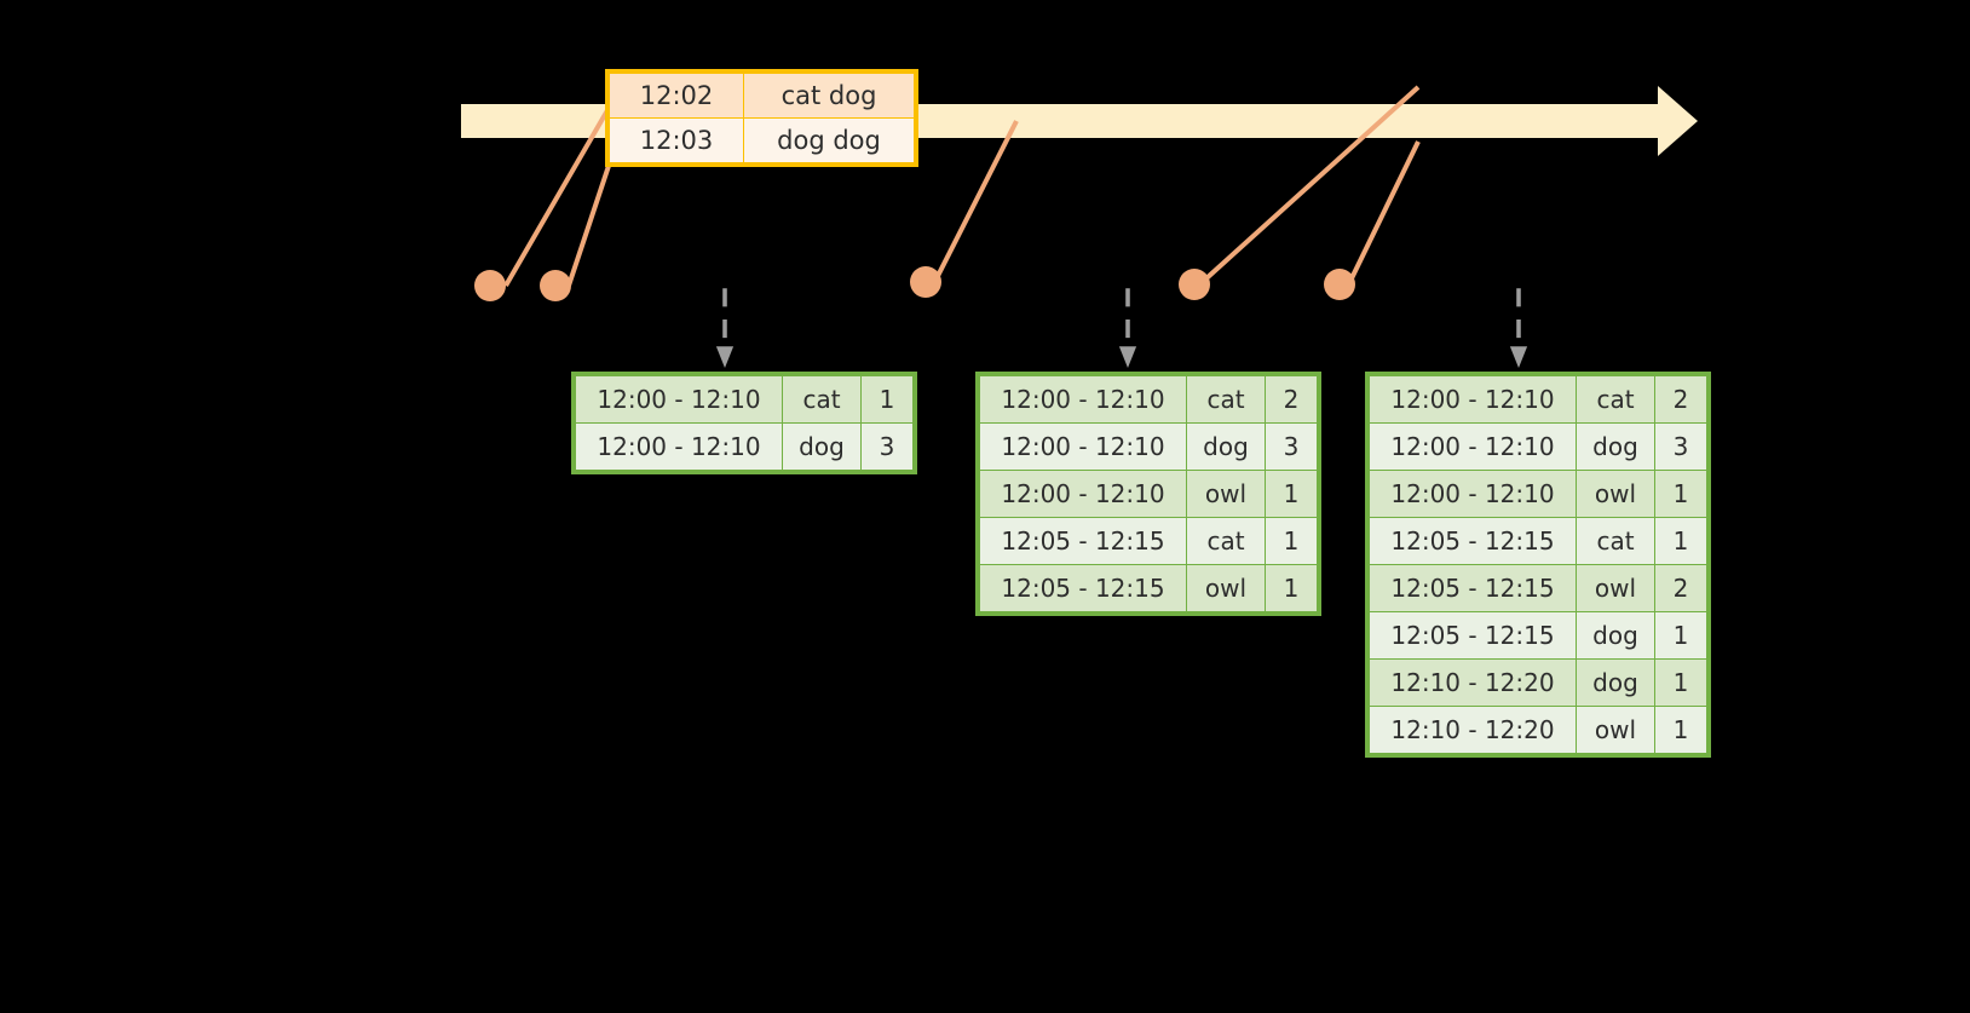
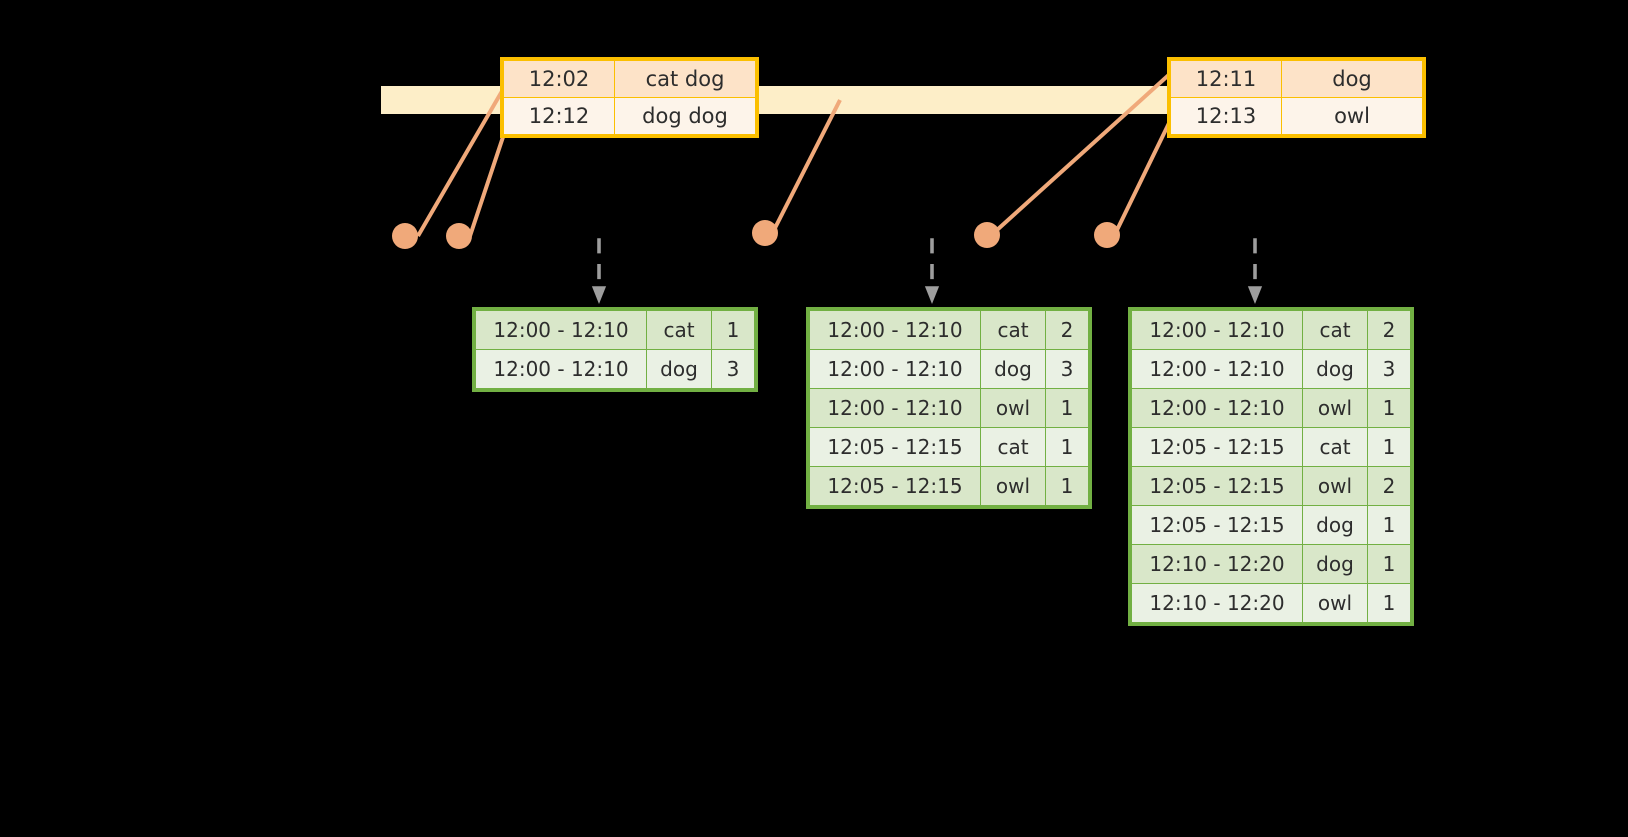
  12:02	cat dog
- 12:03	dog dog
+ 12:12	dog dog
+ 12:11	dog
+ 12:13	owl
  12:00 - 12:10	cat	1
  12:00 - 12:10	dog	3
  12:00 - 12:10	cat	2
  12:00 - 12:10	dog	3
  12:00 - 12:10	owl	1
  12:05 - 12:15	cat	1
  12:05 - 12:15	owl	1
  12:00 - 12:10	cat	2
  12:00 - 12:10	dog	3
  12:00 - 12:10	owl	1
  12:05 - 12:15	cat	1
  12:05 - 12:15	owl	2
  12:05 - 12:15	dog	1
  12:10 - 12:20	dog	1
  12:10 - 12:20	owl	1
